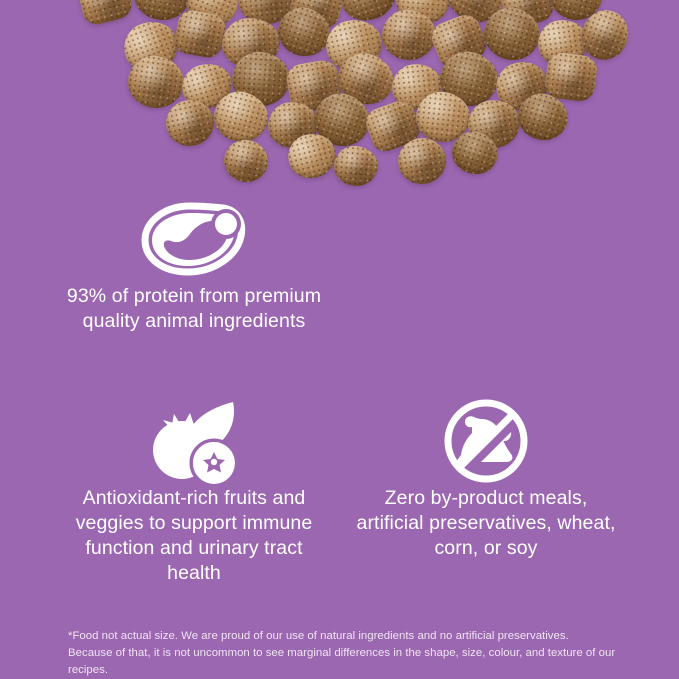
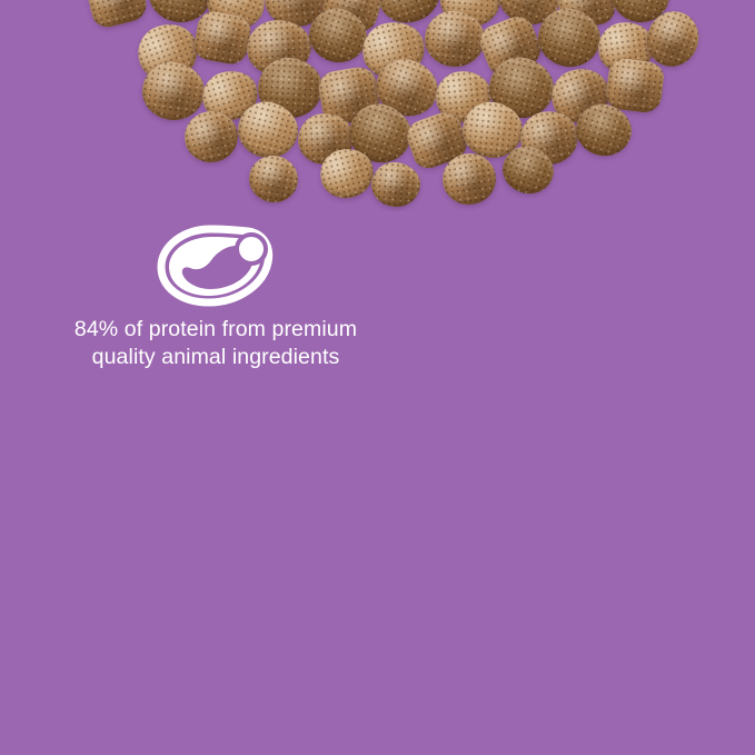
- 93% of protein from premium quality animal ingredients
+ 84% of protein from premium quality animal ingredients
- Antioxidant-rich fruits and veggies to support immune function and urinary tract health
- Zero by-product meals, artificial preservatives, wheat, corn, or soy
- *Food not actual size. We are proud of our use of natural ingredients and no artificial preservatives. Because of that, it is not uncommon to see marginal differences in the shape, size, colour, and texture of our recipes.
